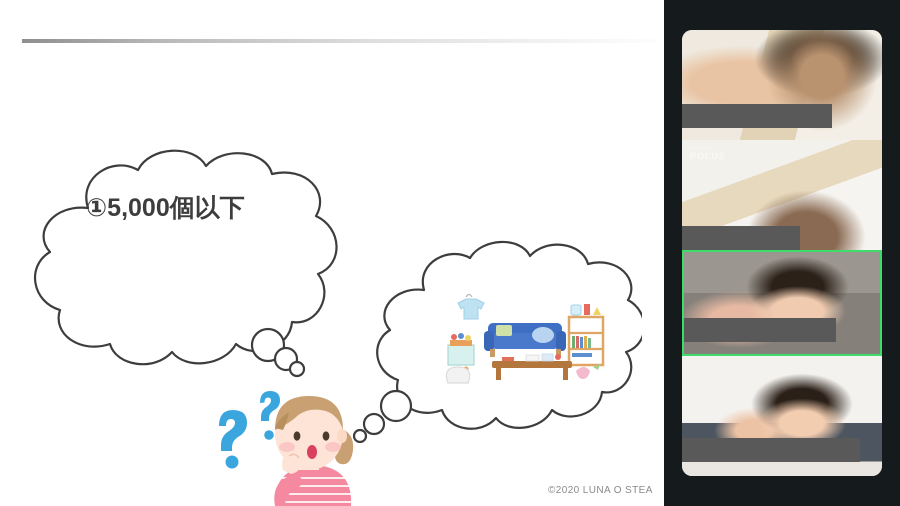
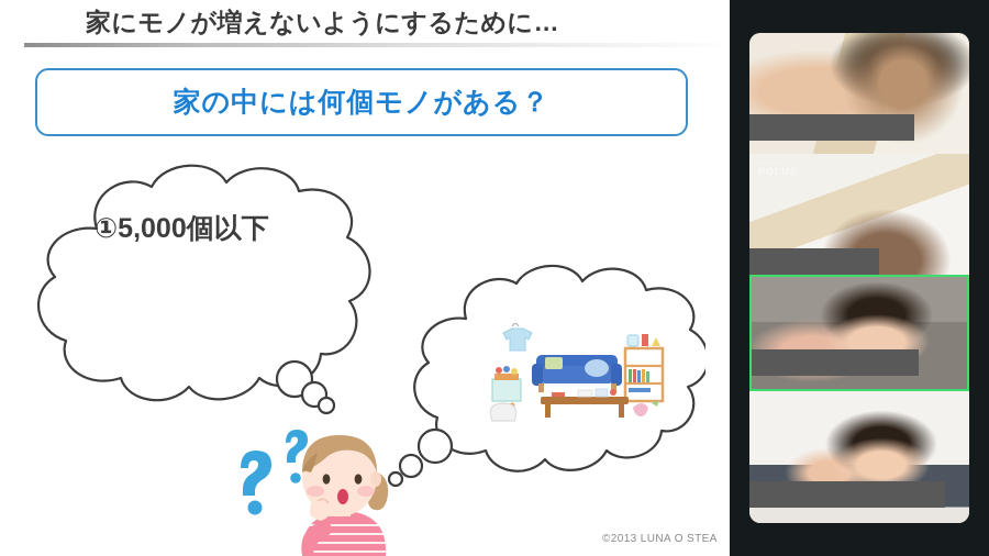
+ 家にモノが増えないようにするために…
+ 家の中には何個モノがある？
  ①5,000個以下
- ©2020 LUNA O STEA
+ ©2013 LUNA O STEA
